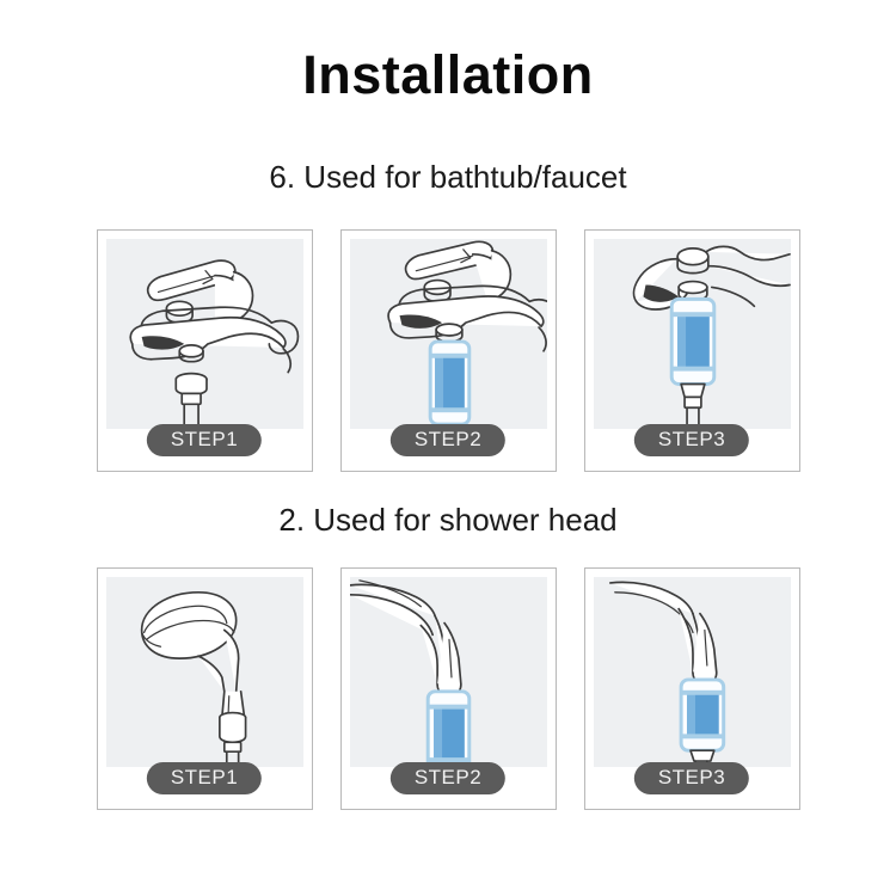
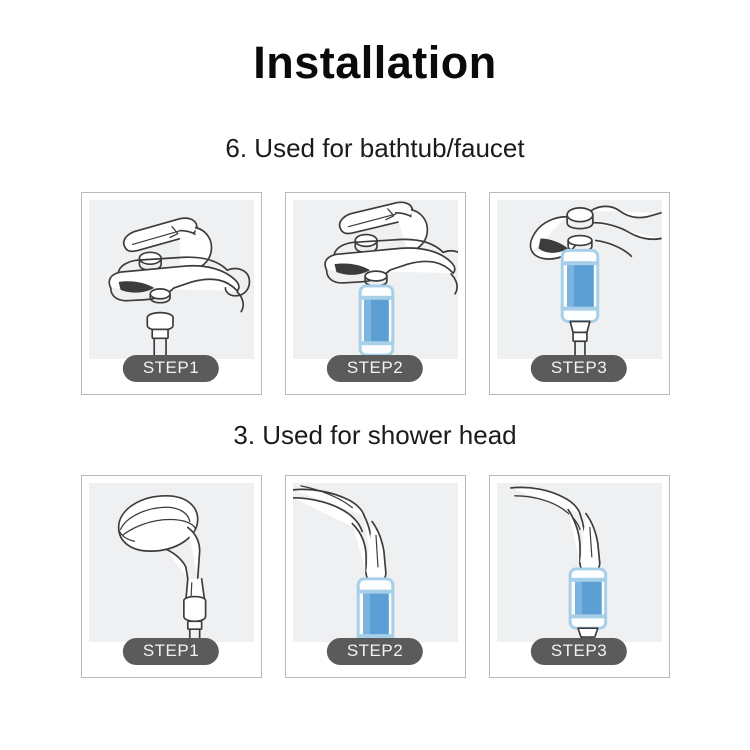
  Installation
  6. Used for bathtub/faucet
  STEP1
  STEP2
  STEP3
- 2. Used for shower head
+ 3. Used for shower head
  STEP1
  STEP2
  STEP3
